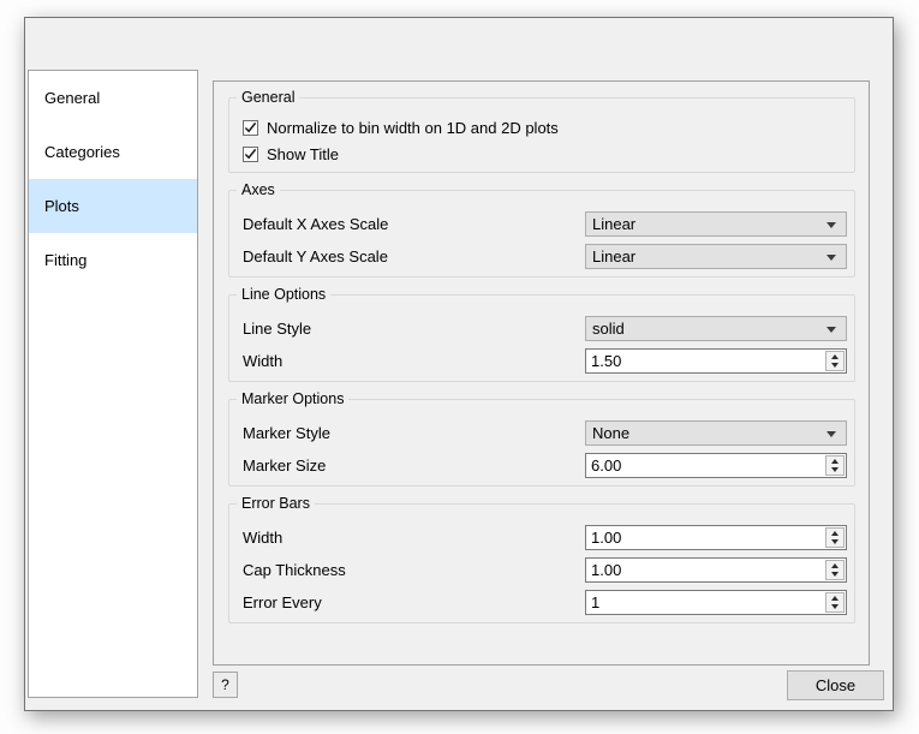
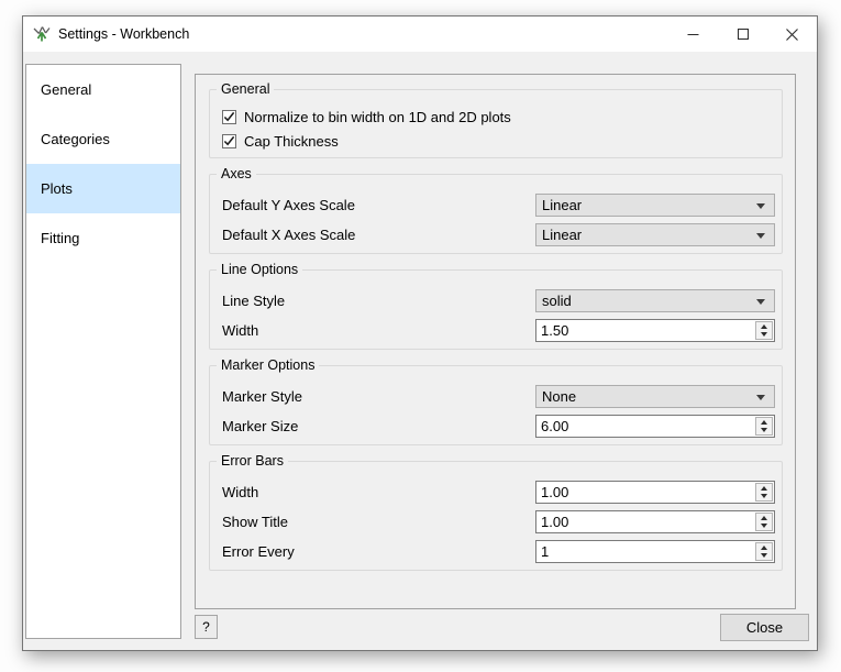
+ Settings - Workbench
  General
  Categories
  Plots
  Fitting
  General
  Normalize to bin width on 1D and 2D plots
- Show Title
+ Cap Thickness
  Axes
- Default X Axes Scale
+ Default Y Axes Scale
  Linear
- Default Y Axes Scale
+ Default X Axes Scale
  Linear
  Line Options
  Line Style
  solid
  Width
  1.50
  Marker Options
  Marker Style
  None
  Marker Size
  6.00
  Error Bars
  Width
  1.00
- Cap Thickness
+ Show Title
  1.00
  Error Every
  1
  ?
  Close
